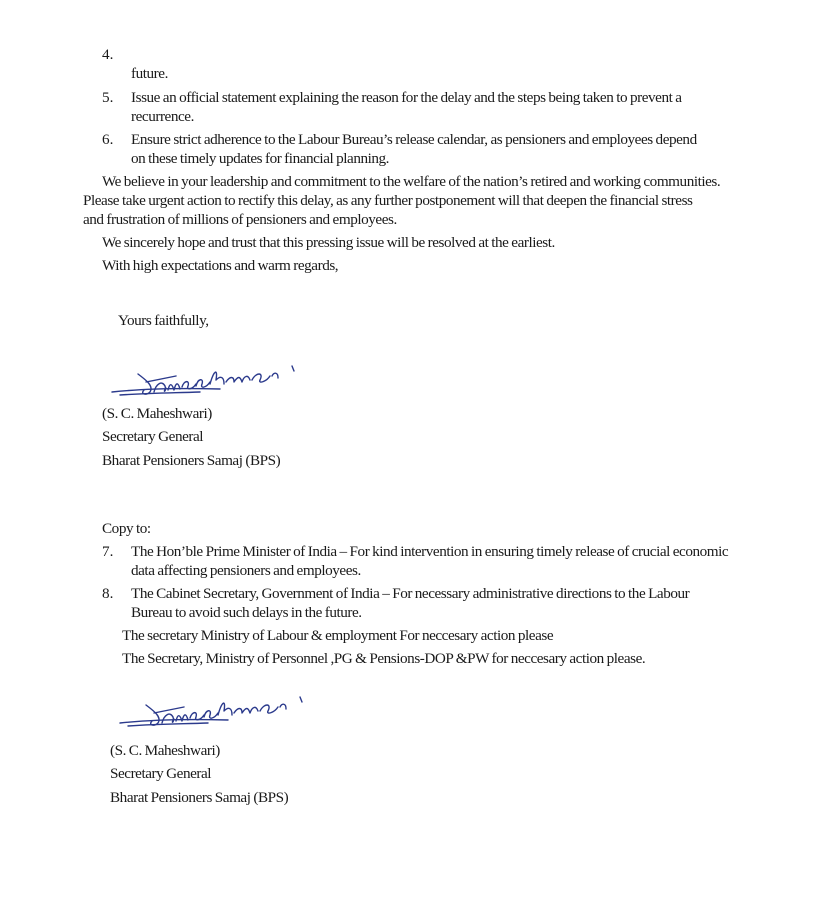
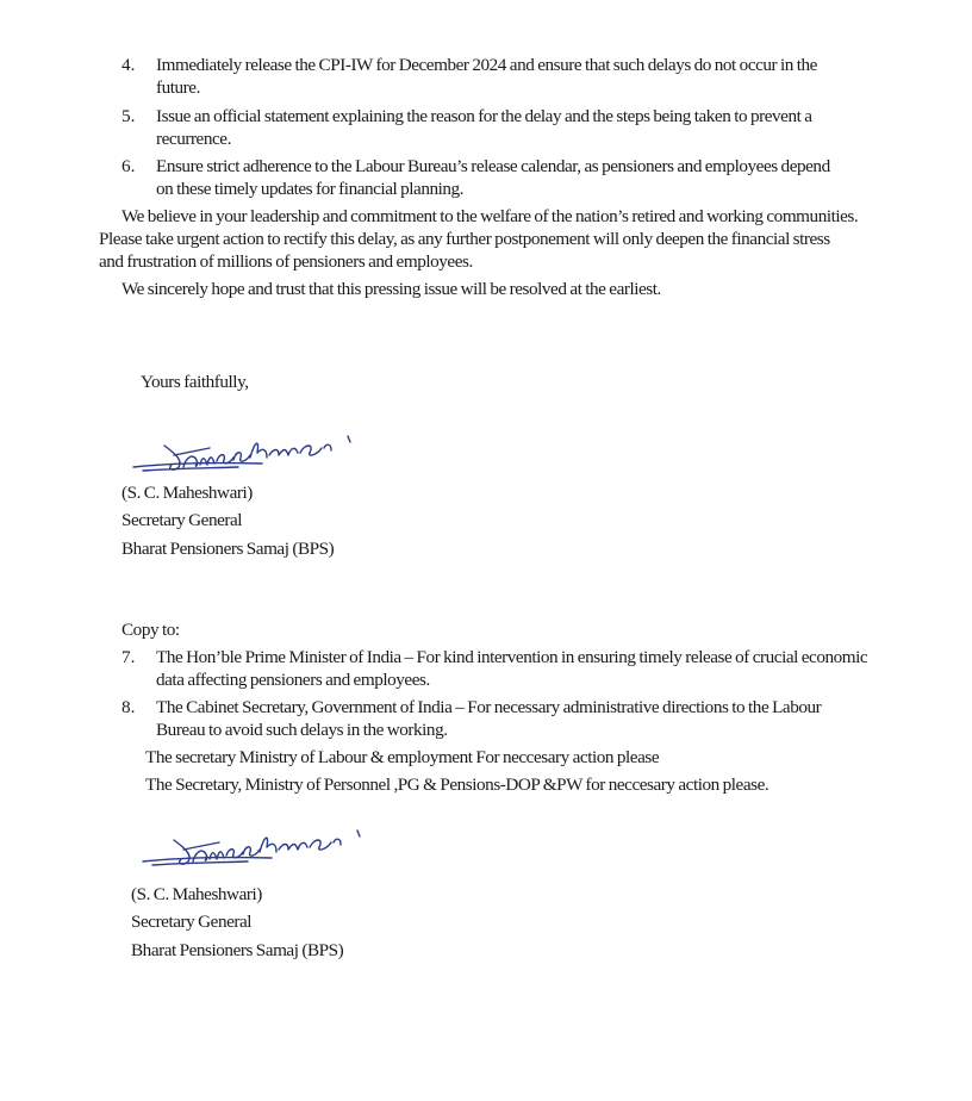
  4.
+ Immediately release the CPI-IW for December 2024 and ensure that such delays do not occur in the
  future.
  5.
  Issue an official statement explaining the reason for the delay and the steps being taken to prevent a
  recurrence.
  6.
  Ensure strict adherence to the Labour Bureau’s release calendar, as pensioners and employees depend
  on these timely updates for financial planning.
  We believe in your leadership and commitment to the welfare of the nation’s retired and working communities.
- Please take urgent action to rectify this delay, as any further postponement will that deepen the financial stress
+ Please take urgent action to rectify this delay, as any further postponement will only deepen the financial stress
  and frustration of millions of pensioners and employees.
  We sincerely hope and trust that this pressing issue will be resolved at the earliest.
- With high expectations and warm regards,
  Yours faithfully,
  (S. C. Maheshwari)
  Secretary General
  Bharat Pensioners Samaj (BPS)
  Copy to:
  7.
  The Hon’ble Prime Minister of India – For kind intervention in ensuring timely release of crucial economic
  data affecting pensioners and employees.
  8.
  The Cabinet Secretary, Government of India – For necessary administrative directions to the Labour
- Bureau to avoid such delays in the future.
+ Bureau to avoid such delays in the working.
  The secretary Ministry of Labour & employment For neccesary action please
  The Secretary, Ministry of Personnel ,PG & Pensions-DOP &PW for neccesary action please.
  (S. C. Maheshwari)
  Secretary General
  Bharat Pensioners Samaj (BPS)
